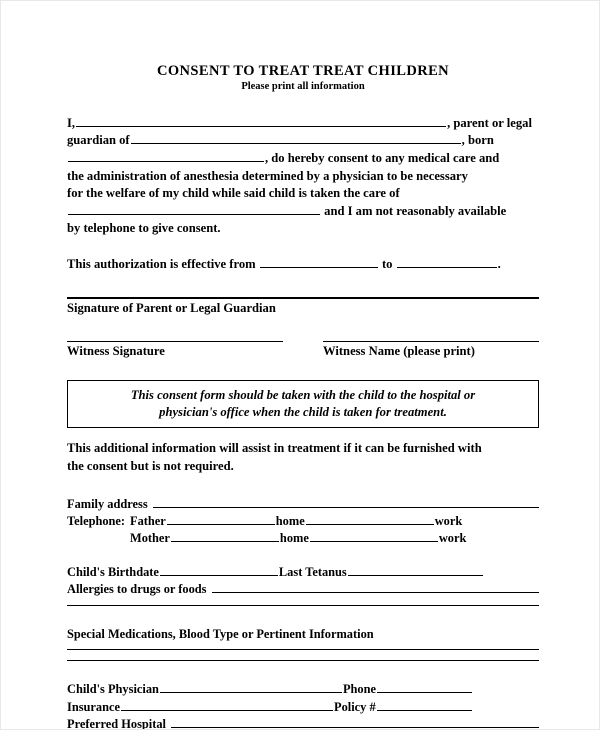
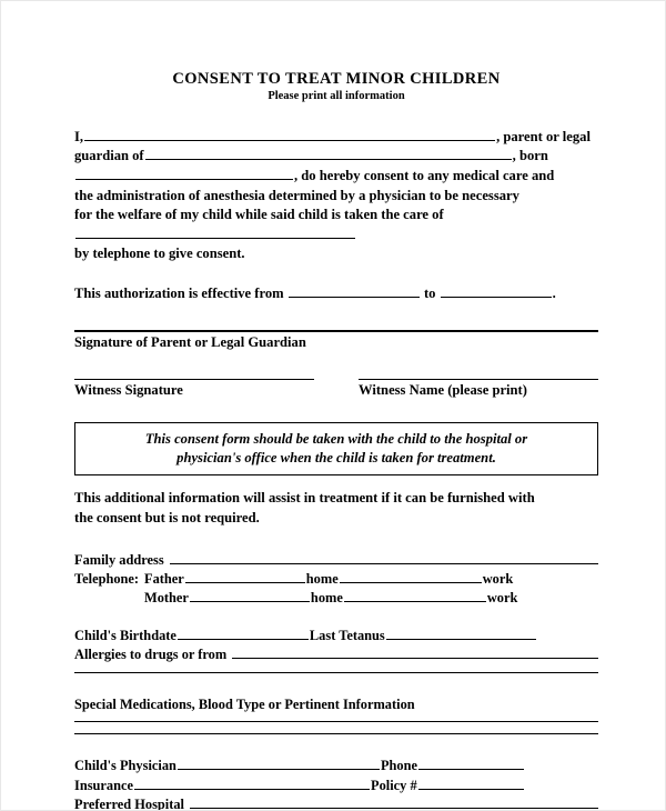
- CONSENT TO TREAT TREAT CHILDREN
+ CONSENT TO TREAT MINOR CHILDREN
  Please print all information
  I, , parent or legal
  guardian of , born
  , do hereby consent to any medical care and
  the administration of anesthesia determined by a physician to be necessary
  for the welfare of my child while said child is taken the care of
- and I am not reasonably available
  by telephone to give consent.
  This authorization is effective from to .
  Signature of Parent or Legal Guardian
  Witness Signature
  Witness Name (please print)
  This consent form should be taken with the child to the hospital or
  physician's office when the child is taken for treatment.
  This additional information will assist in treatment if it can be furnished with
  the consent but is not required.
  Family address
  Telephone: Father home work
  Mother home work
  Child's Birthdate Last Tetanus
- Allergies to drugs or foods
+ Allergies to drugs or from
  Special Medications, Blood Type or Pertinent Information
  Child's Physician Phone
  Insurance Policy #
  Preferred Hospital
